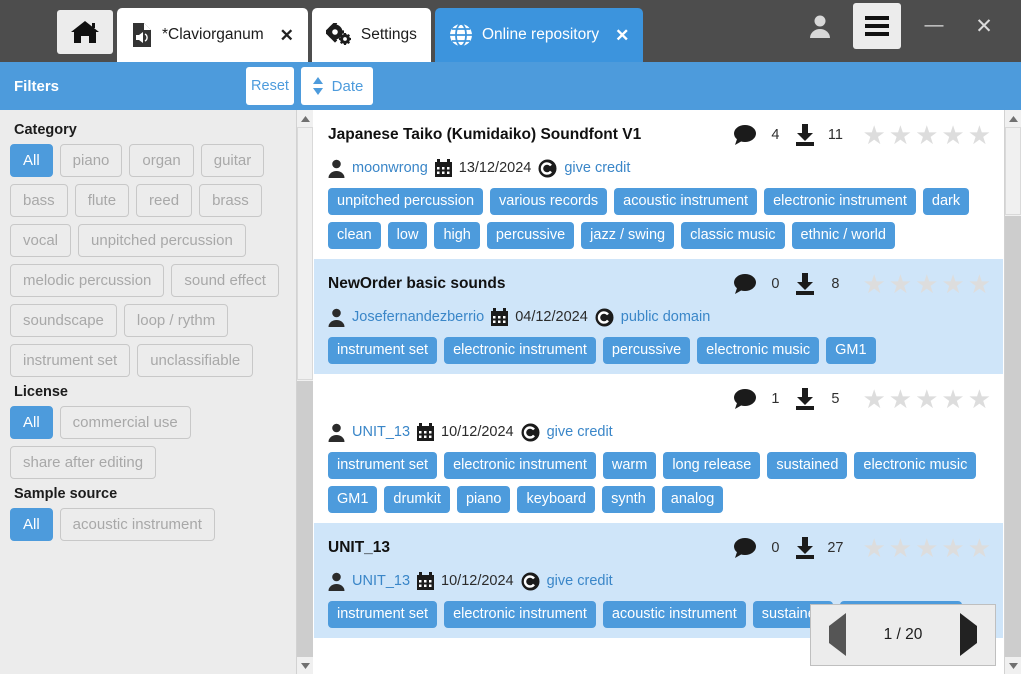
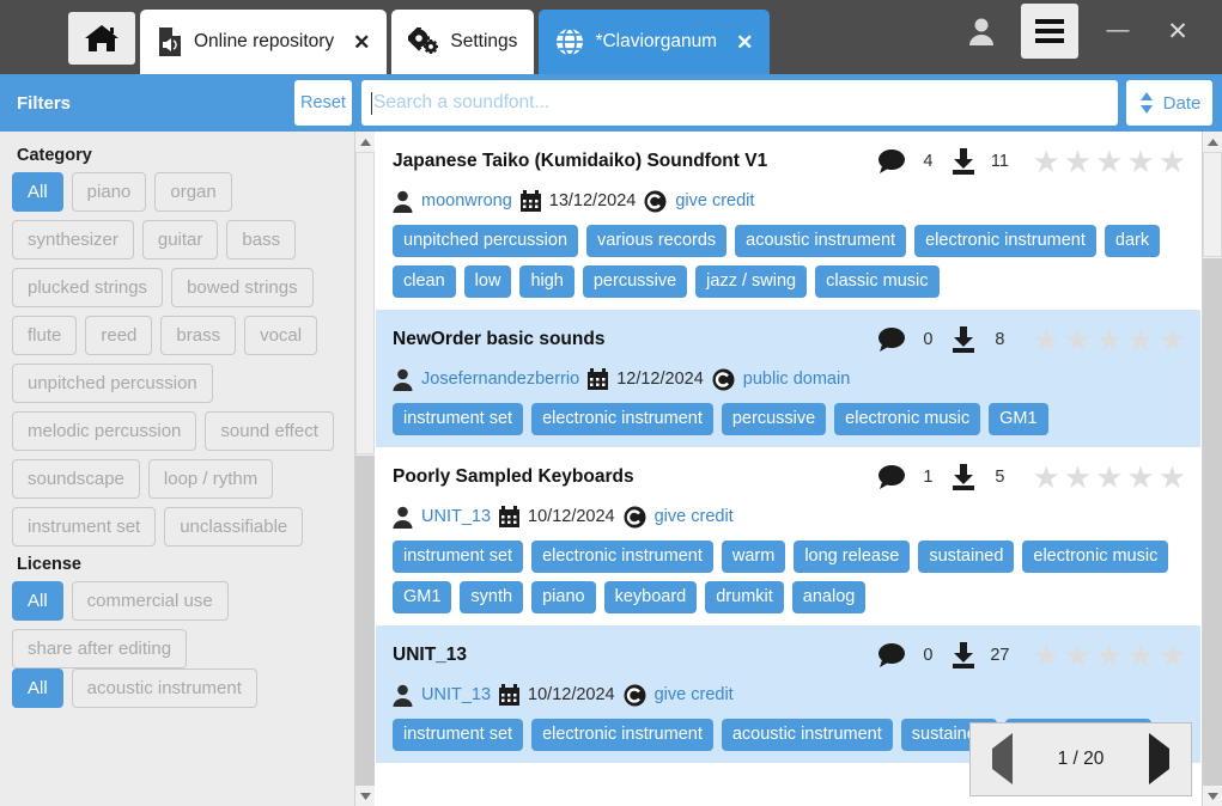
- *Claviorganum
+ Online repository
  ✕
  Settings
- Online repository
+ *Claviorganum
  ✕
  —
  ✕
  Filters
  Reset
+ Search a soundfont...
  Date
  Category
  All
  piano
  organ
+ synthesizer
  guitar
  bass
+ plucked strings
+ bowed strings
  flute
  reed
  brass
  vocal
  unpitched percussion
  melodic percussion
  sound effect
  soundscape
  loop / rythm
  instrument set
  unclassifiable
  License
  All
  commercial use
  share after editing
- Sample source
  All
  acoustic instrument
  Japanese Taiko (Kumidaiko) Soundfont V1
  4
  11
  ★
  ★
  ★
  ★
  ★
  moonwrong
  13/12/2024
  give credit
  unpitched percussion
  various records
  acoustic instrument
  electronic instrument
  dark
  clean
  low
  high
  percussive
  jazz / swing
  classic music
- ethnic / world
  NewOrder basic sounds
  0
  8
  ★
  ★
  ★
  ★
  ★
  Josefernandezberrio
- 04/12/2024
+ 12/12/2024
  public domain
  instrument set
  electronic instrument
  percussive
  electronic music
  GM1
+ Poorly Sampled Keyboards
  1
  5
  ★
  ★
  ★
  ★
  ★
  UNIT_13
  10/12/2024
  give credit
  instrument set
  electronic instrument
  warm
  long release
  sustained
  electronic music
  GM1
- drumkit
+ synth
  piano
  keyboard
- synth
+ drumkit
  analog
  UNIT_13
  0
  27
  ★
  ★
  ★
  ★
  ★
  UNIT_13
  10/12/2024
  give credit
  instrument set
  electronic instrument
  acoustic instrument
  sustain
  1 / 20
